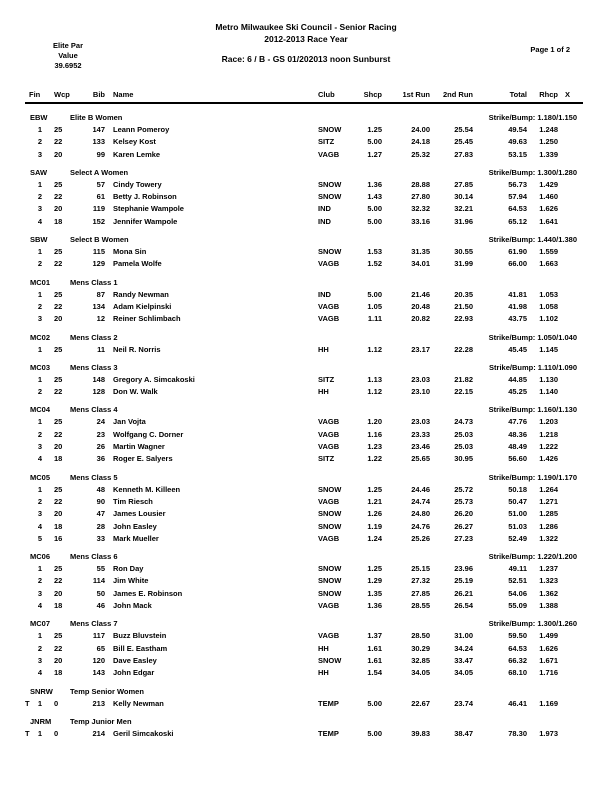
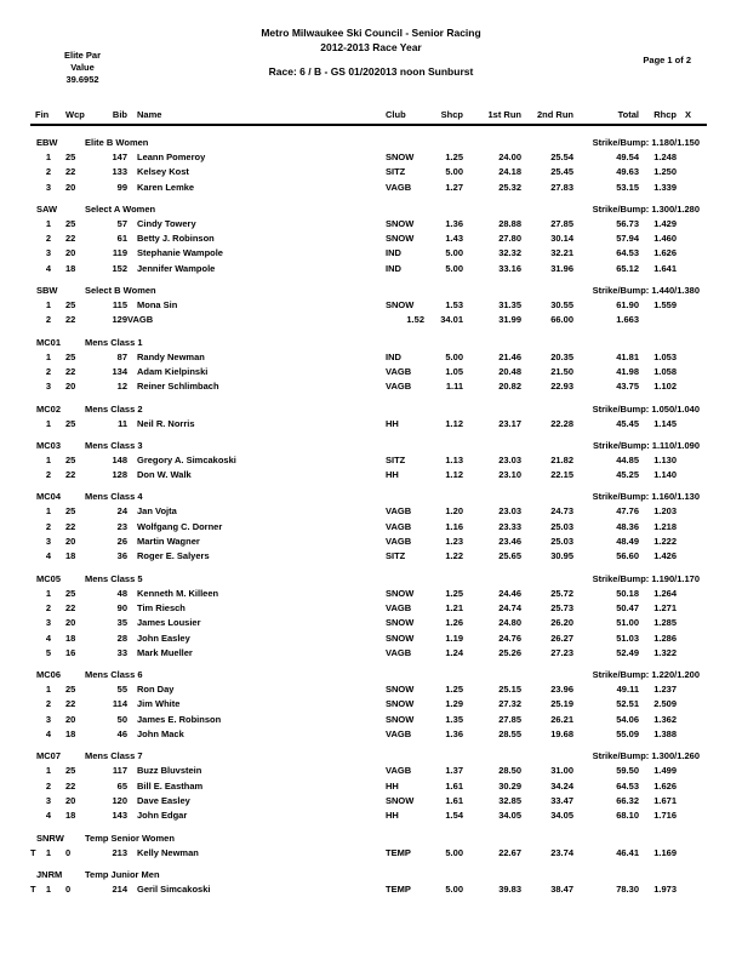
  Metro Milwaukee Ski Council - Senior Racing
  2012-2013 Race Year
  Race: 6 / B - GS 01/202013 noon Sunburst
  Elite Par
  Value
  39.6952
  Page 1 of 2
  Fin
  Wcp
  Bib
  Name
  Club
  Shcp
  1st Run
  2nd Run
  Total
  Rhcp
  X
  EBW
  Elite B Women
  Strike/Bump: 1.180/1.150
  1
  25
  147
  Leann Pomeroy
  SNOW
  1.25
  24.00
  25.54
  49.54
  1.248
  2
  22
  133
  Kelsey Kost
  SITZ
  5.00
  24.18
  25.45
  49.63
  1.250
  3
  20
  99
  Karen Lemke
  VAGB
  1.27
  25.32
  27.83
  53.15
  1.339
  SAW
  Select A Women
  Strike/Bump: 1.300/1.280
  1
  25
  57
  Cindy Towery
  SNOW
  1.36
  28.88
  27.85
  56.73
  1.429
  2
  22
  61
  Betty J. Robinson
  SNOW
  1.43
  27.80
  30.14
  57.94
  1.460
  3
  20
  119
  Stephanie Wampole
  IND
  5.00
  32.32
  32.21
  64.53
  1.626
  4
  18
  152
  Jennifer Wampole
  IND
  5.00
  33.16
  31.96
  65.12
  1.641
  SBW
  Select B Women
  Strike/Bump: 1.440/1.380
  1
  25
  115
  Mona Sin
  SNOW
  1.53
  31.35
  30.55
  61.90
  1.559
  2
  22
  129
- Pamela Wolfe
  VAGB
  1.52
  34.01
  31.99
  66.00
  1.663
  MC01
  Mens Class 1
  1
  25
  87
  Randy Newman
  IND
  5.00
  21.46
  20.35
  41.81
  1.053
  2
  22
  134
  Adam Kielpinski
  VAGB
  1.05
  20.48
  21.50
  41.98
  1.058
  3
  20
  12
  Reiner Schlimbach
  VAGB
  1.11
  20.82
  22.93
  43.75
  1.102
  MC02
  Mens Class 2
  Strike/Bump: 1.050/1.040
  1
  25
  11
  Neil R. Norris
  HH
  1.12
  23.17
  22.28
  45.45
  1.145
  MC03
  Mens Class 3
  Strike/Bump: 1.110/1.090
  1
  25
  148
  Gregory A. Simcakoski
  SITZ
  1.13
  23.03
  21.82
  44.85
  1.130
  2
  22
  128
  Don W. Walk
  HH
  1.12
  23.10
  22.15
  45.25
  1.140
  MC04
  Mens Class 4
  Strike/Bump: 1.160/1.130
  1
  25
  24
  Jan Vojta
  VAGB
  1.20
  23.03
  24.73
  47.76
  1.203
  2
  22
  23
  Wolfgang C. Dorner
  VAGB
  1.16
  23.33
  25.03
  48.36
  1.218
  3
  20
  26
  Martin Wagner
  VAGB
  1.23
  23.46
  25.03
  48.49
  1.222
  4
  18
  36
  Roger E. Salyers
  SITZ
  1.22
  25.65
  30.95
  56.60
  1.426
  MC05
  Mens Class 5
  Strike/Bump: 1.190/1.170
  1
  25
  48
  Kenneth M. Killeen
  SNOW
  1.25
  24.46
  25.72
  50.18
  1.264
  2
  22
  90
  Tim Riesch
  VAGB
  1.21
  24.74
  25.73
  50.47
  1.271
  3
  20
- 47
+ 35
  James Lousier
  SNOW
  1.26
  24.80
  26.20
  51.00
  1.285
  4
  18
  28
  John Easley
  SNOW
  1.19
  24.76
  26.27
  51.03
  1.286
  5
  16
  33
  Mark Mueller
  VAGB
  1.24
  25.26
  27.23
  52.49
  1.322
  MC06
  Mens Class 6
  Strike/Bump: 1.220/1.200
  1
  25
  55
  Ron Day
  SNOW
  1.25
  25.15
  23.96
  49.11
  1.237
  2
  22
  114
  Jim White
  SNOW
  1.29
  27.32
  25.19
  52.51
- 1.323
+ 2.509
  3
  20
  50
  James E. Robinson
  SNOW
  1.35
  27.85
  26.21
  54.06
  1.362
  4
  18
  46
  John Mack
  VAGB
  1.36
  28.55
- 26.54
+ 19.68
  55.09
  1.388
  MC07
  Mens Class 7
  Strike/Bump: 1.300/1.260
  1
  25
  117
  Buzz Bluvstein
  VAGB
  1.37
  28.50
  31.00
  59.50
  1.499
  2
  22
  65
  Bill E. Eastham
  HH
  1.61
  30.29
  34.24
  64.53
  1.626
  3
  20
  120
  Dave Easley
  SNOW
  1.61
  32.85
  33.47
  66.32
  1.671
  4
  18
  143
  John Edgar
  HH
  1.54
  34.05
  34.05
  68.10
  1.716
  SNRW
  Temp Senior Women
  T
  1
  0
  213
  Kelly Newman
  TEMP
  5.00
  22.67
  23.74
  46.41
  1.169
  JNRM
  Temp Junior Men
  T
  1
  0
  214
  Geril Simcakoski
  TEMP
  5.00
  39.83
  38.47
  78.30
  1.973
